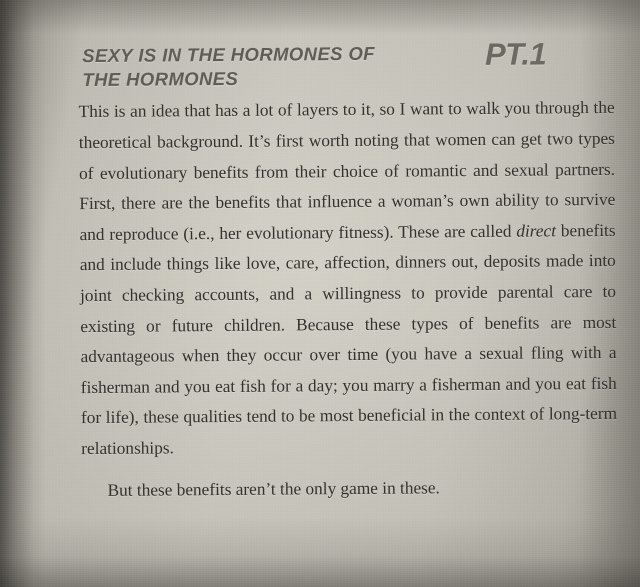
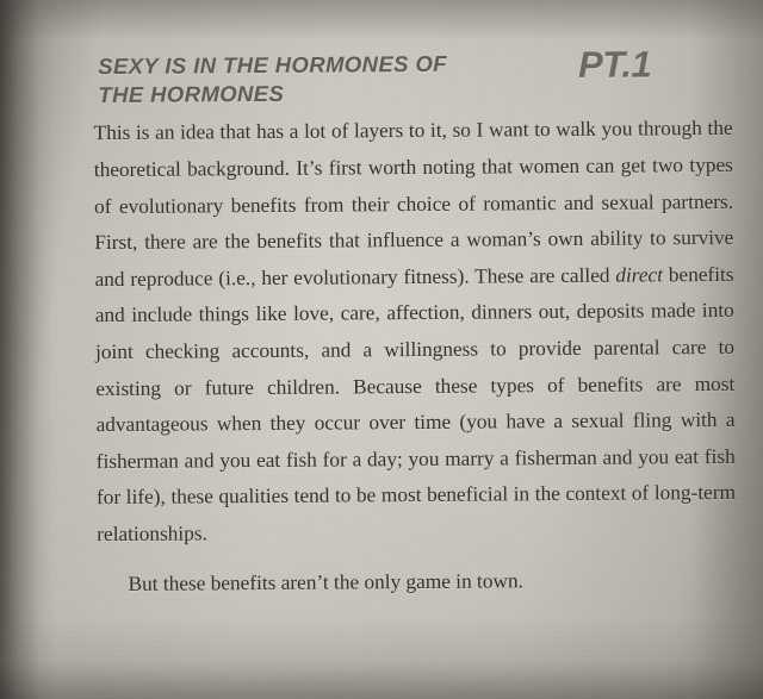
  PT.1
  SEXY IS IN THE HORMONES OF THE HORMONES
  This is an idea that has a lot of layers to it, so I want to walk you through the theoretical background. It’s first worth noting that women can get two types of evolutionary benefits from their choice of romantic and sexual partners. First, there are the benefits that influence a woman’s own ability to survive and reproduce (i.e., her evolutionary fitness). These are called direct benefits and include things like love, care, affection, dinners out, deposits made into joint checking accounts, and a willingness to provide parental care to existing or future children. Because these types of benefits are most advantageous when they occur over time (you have a sexual fling with a fisherman and you eat fish for a day; you marry a fisherman and you eat fish for life), these qualities tend to be most beneficial in the context of long-term relationships.
- But these benefits aren’t the only game in these.
+ But these benefits aren’t the only game in town.
